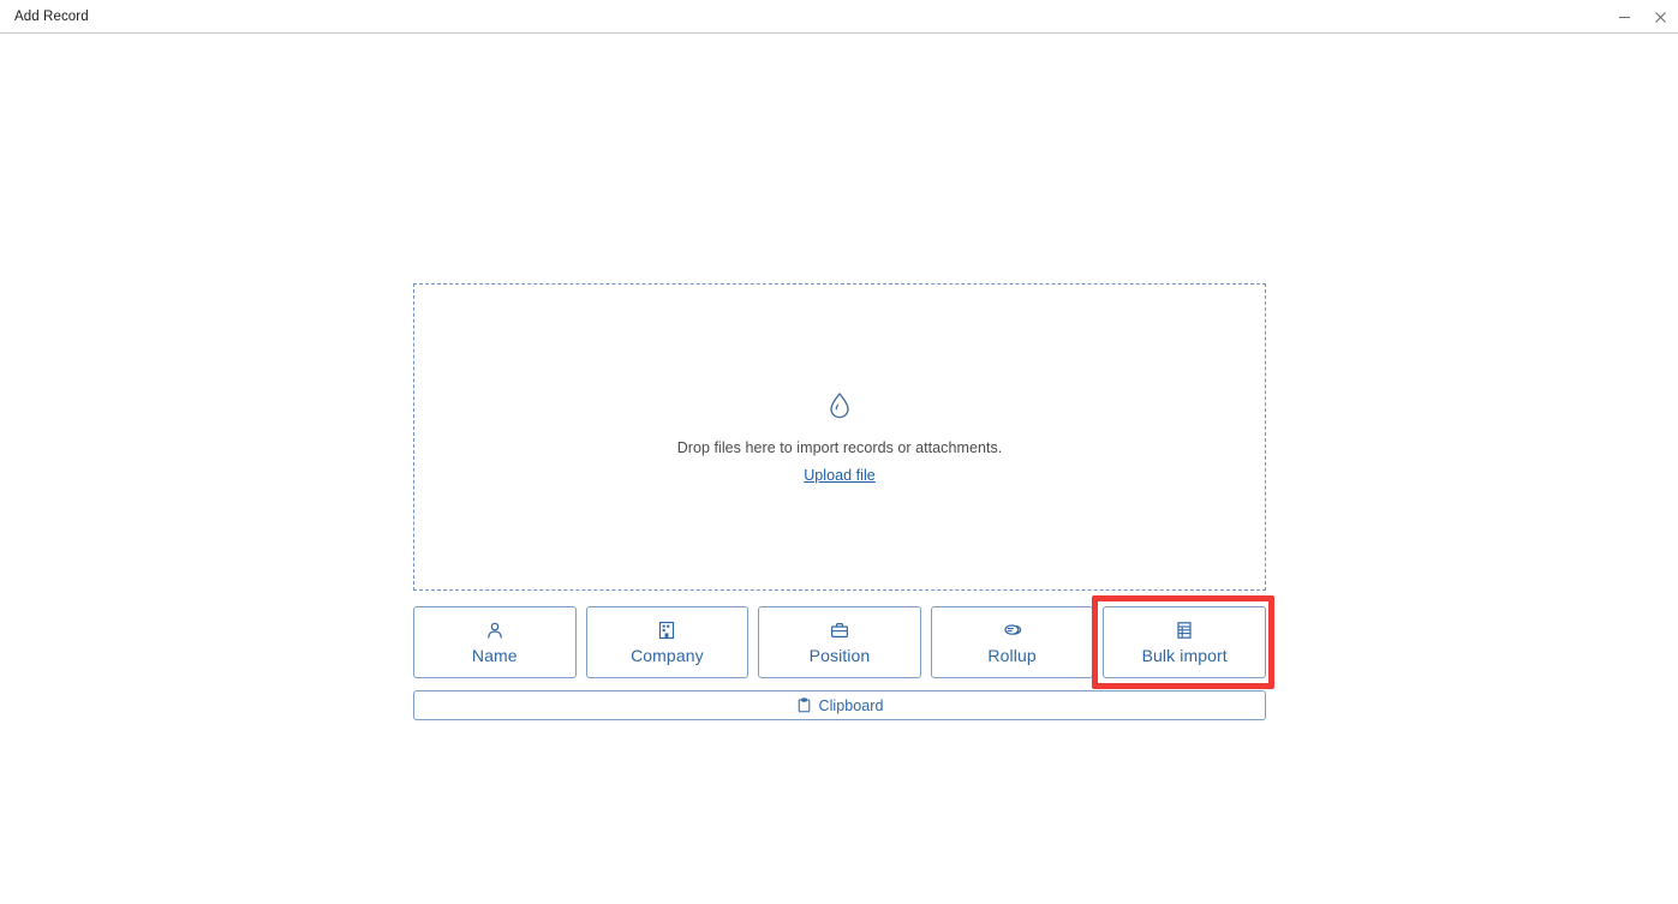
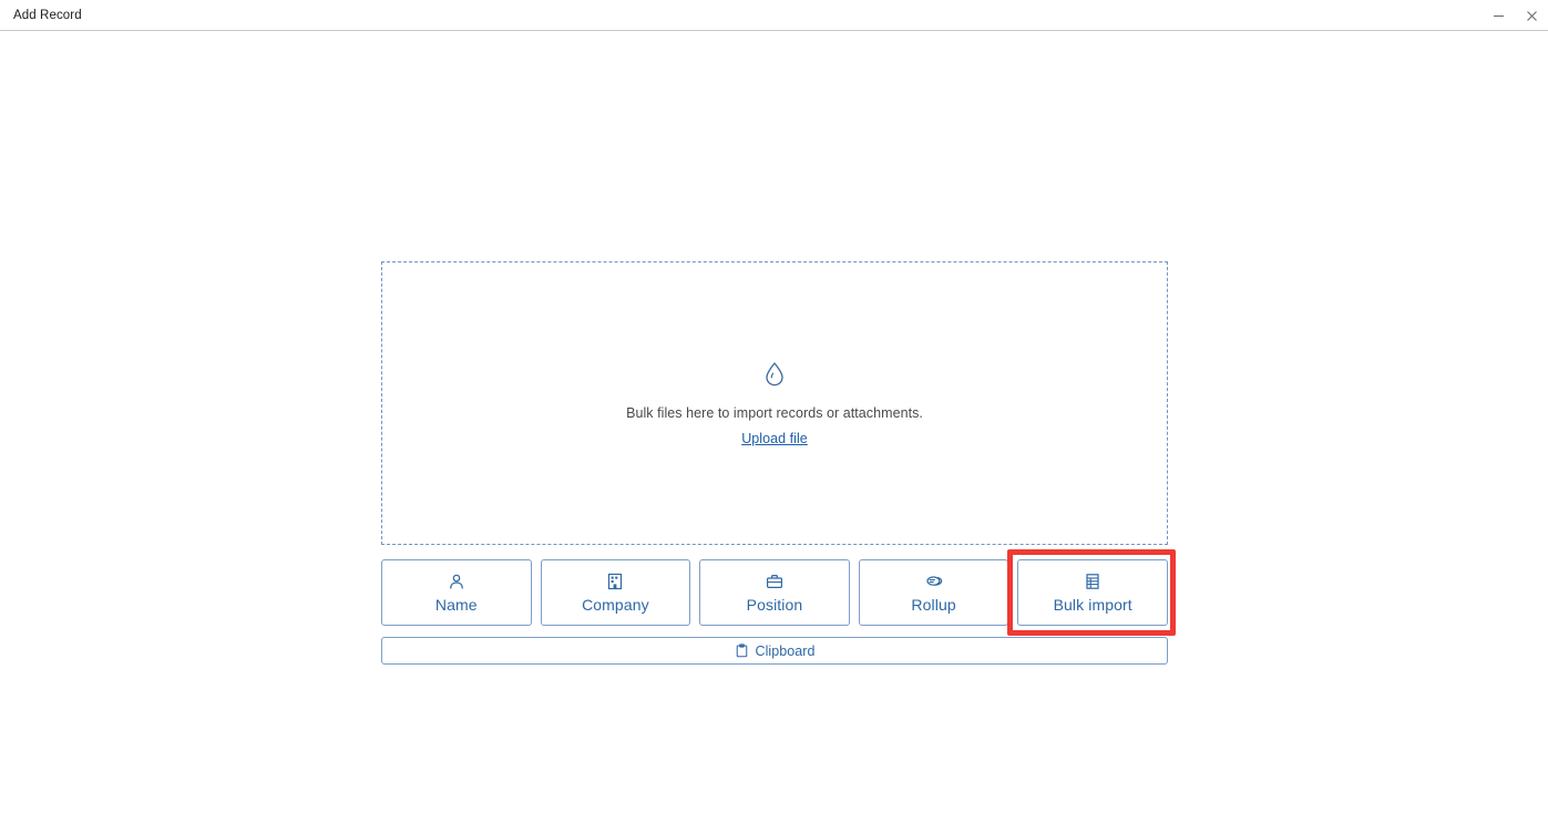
  Add Record
- Drop files here to import records or attachments.
+ Bulk files here to import records or attachments.
  Upload file
  Name
  Company
  Position
  Rollup
  Bulk import
  Clipboard
